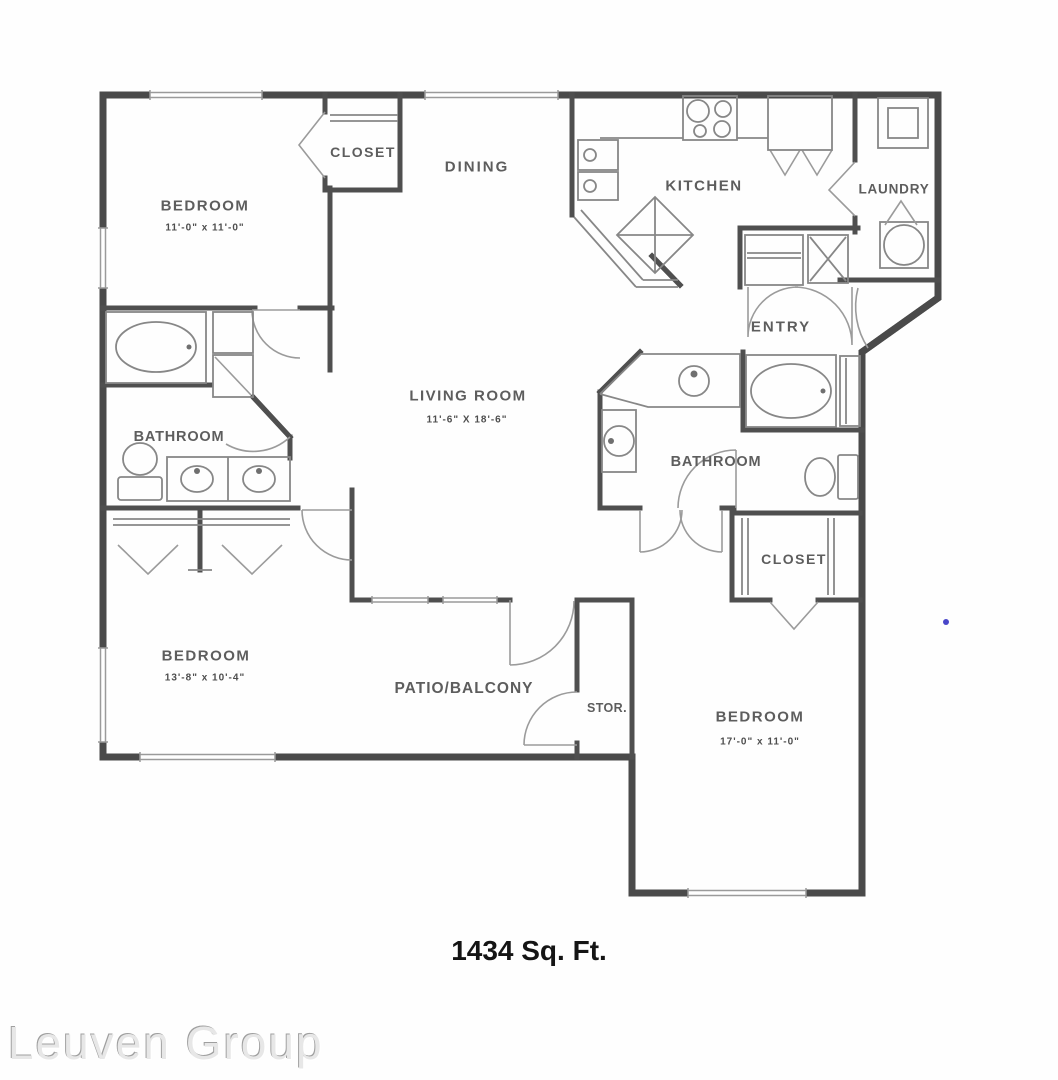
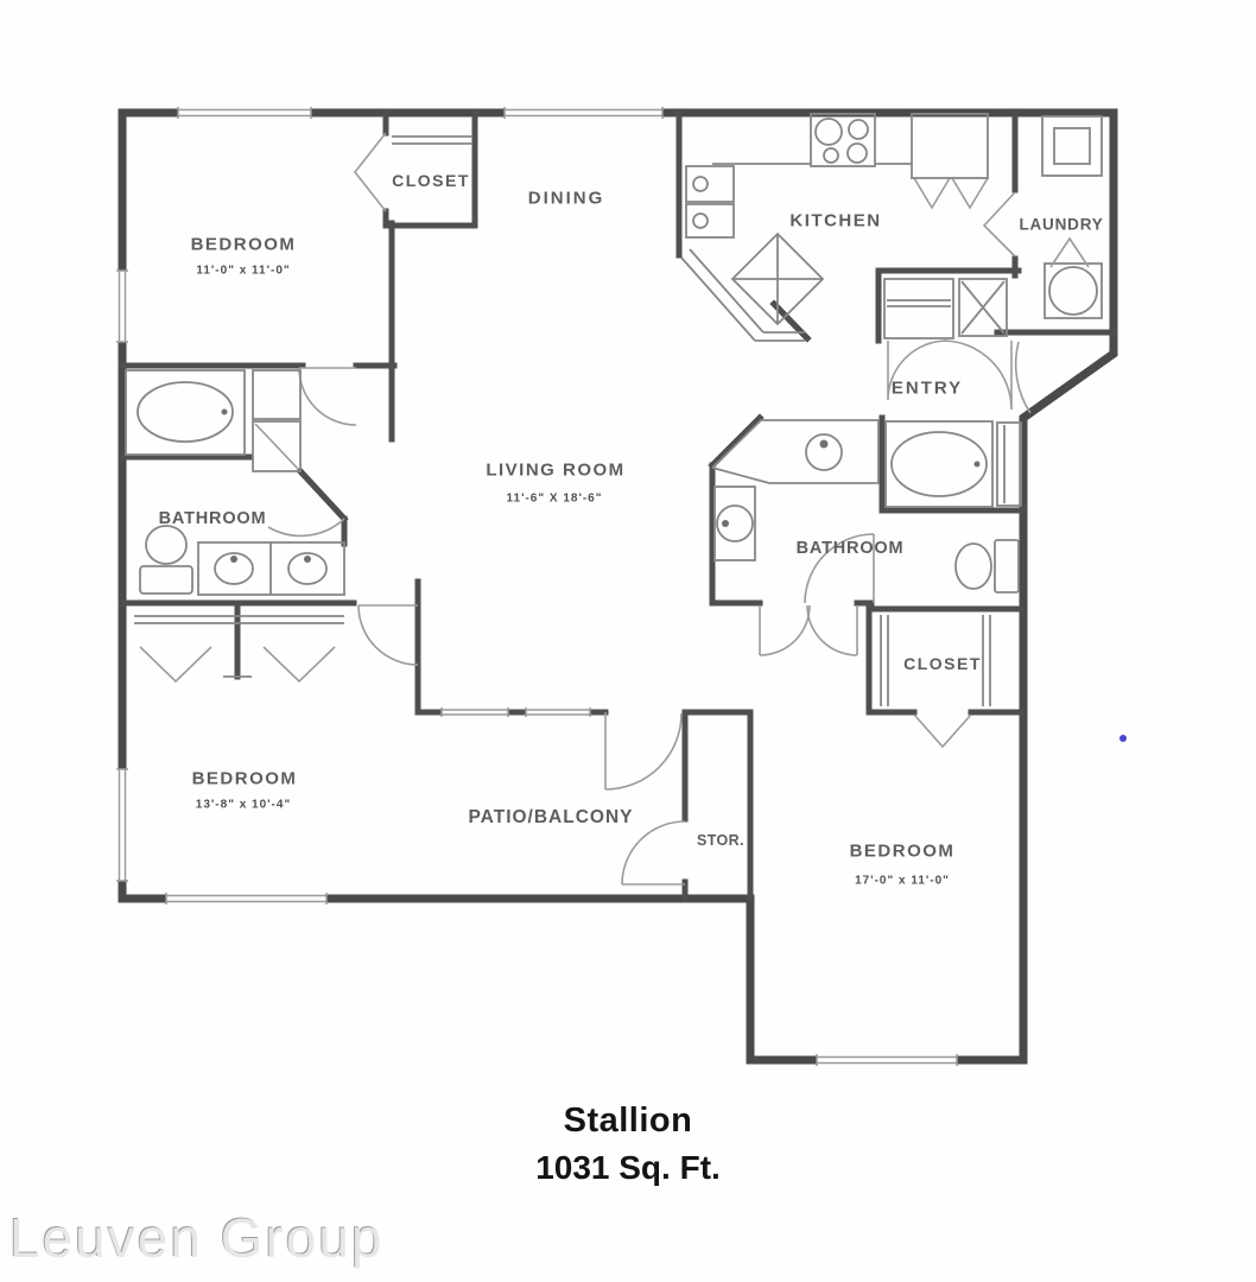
  CLOSET
  BEDROOM
  11'-0" x 11'-0"
  DINING
  KITCHEN
  LAUNDRY
  ENTRY
  LIVING ROOM
  11'-6" X 18'-6"
  BATHROOM
  BATHROOM
  CLOSET
  BEDROOM
  13'-8" x 10'-4"
  PATIO/BALCONY
  STOR.
  BEDROOM
  17'-0" x 11'-0"
+ Stallion
- 1434 Sq. Ft.
+ 1031 Sq. Ft.
  Leuven Group
